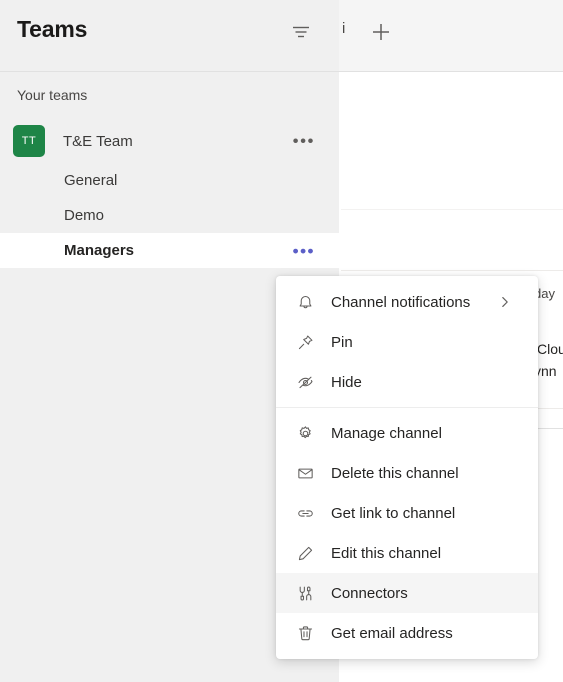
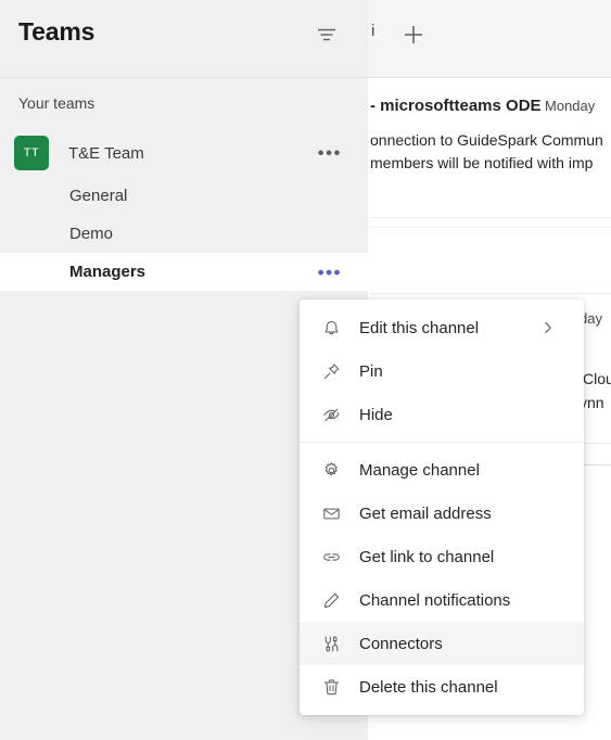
  Teams
  Your teams
  TT
  T&E Team
  •••
  General
  Demo
  Managers
  •••
  i
+ - microsoftteams ODE
+ Monday
+ onnection to GuideSpark Commun
+ members will be notified with imp
  Clou
- Channel notifications
+ Edit this channel
  Pin
  Hide
  Manage channel
- Delete this channel
+ Get email address
  Get link to channel
- Edit this channel
+ Channel notifications
  Connectors
- Get email address
+ Delete this channel
